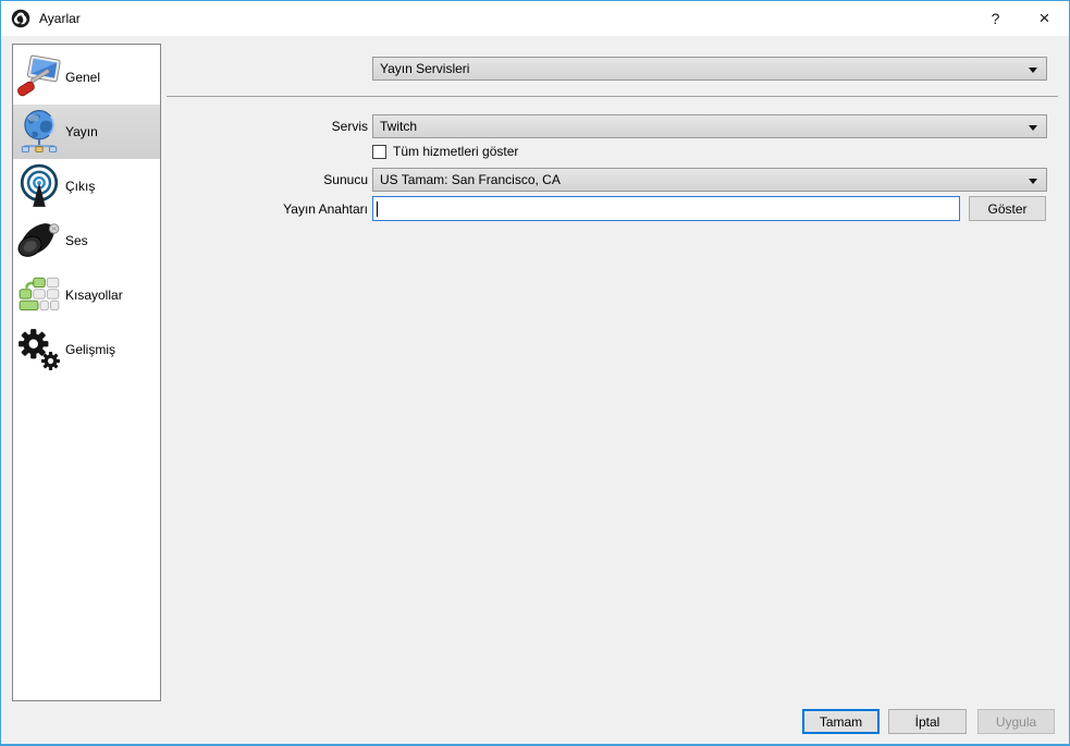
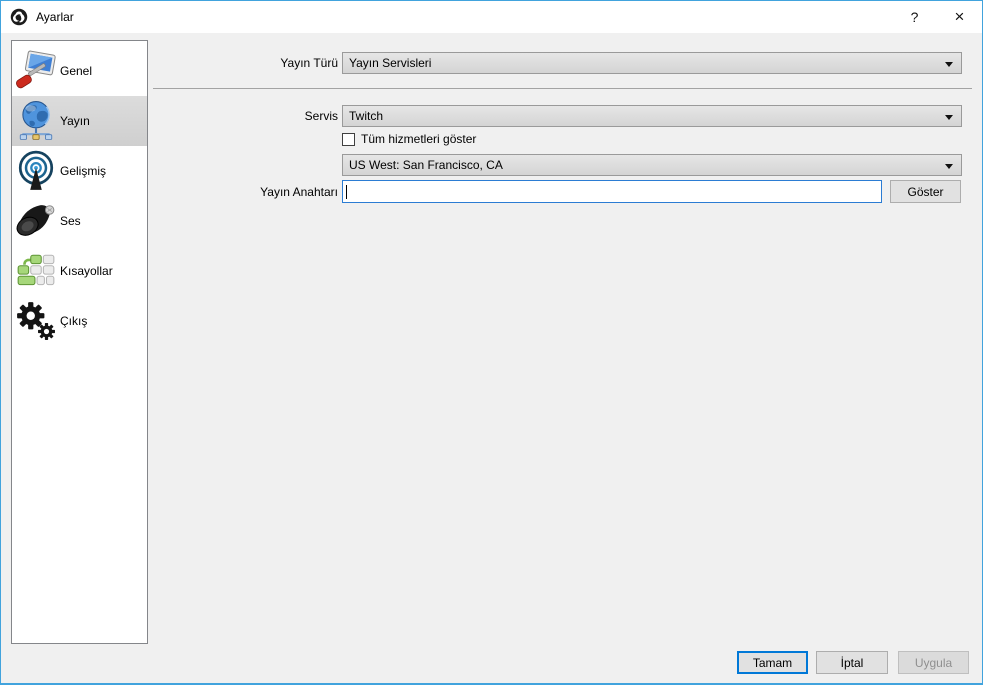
  Ayarlar
  ?
  ×
  Genel
  Yayın
- Çıkış
+ Gelişmiş
  Ses
  Kısayollar
- Gelişmiş
+ Çıkış
+ Yayın Türü
  Yayın Servisleri
  Servis
  Twitch
  Tüm hizmetleri göster
- Sunucu
- US Tamam: San Francisco, CA
+ US West: San Francisco, CA
  Yayın Anahtarı
  Göster
  Tamam
  İptal
  Uygula
